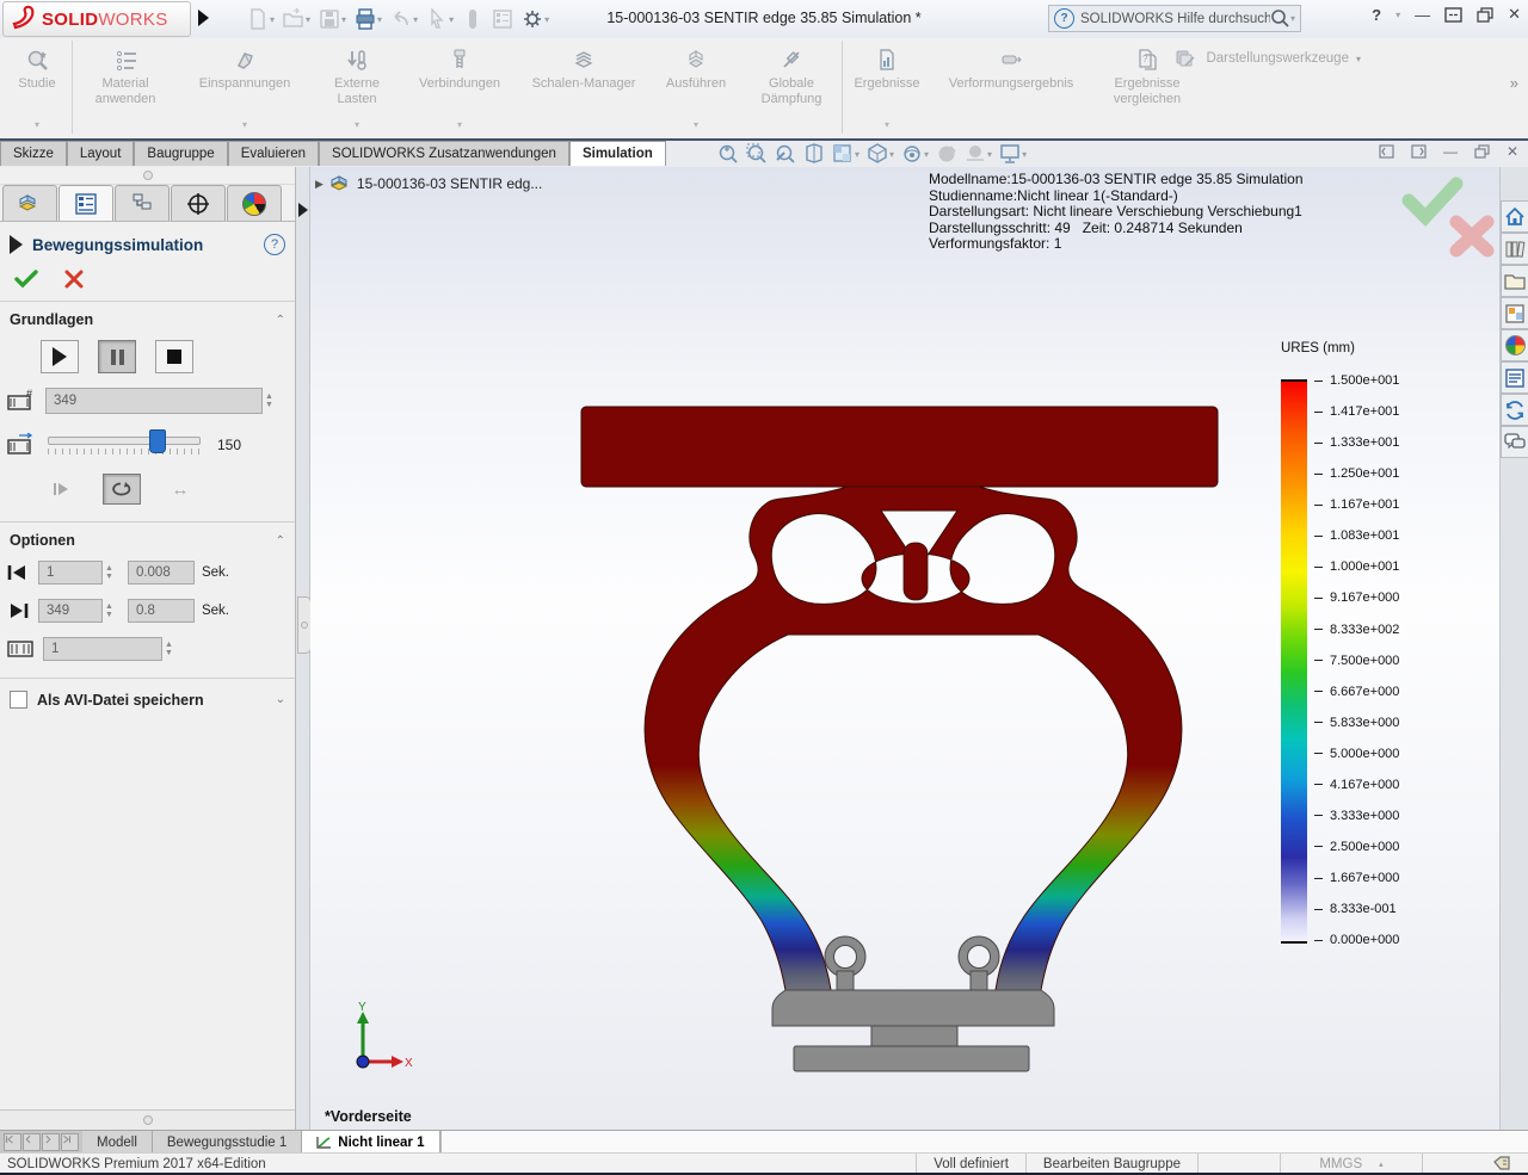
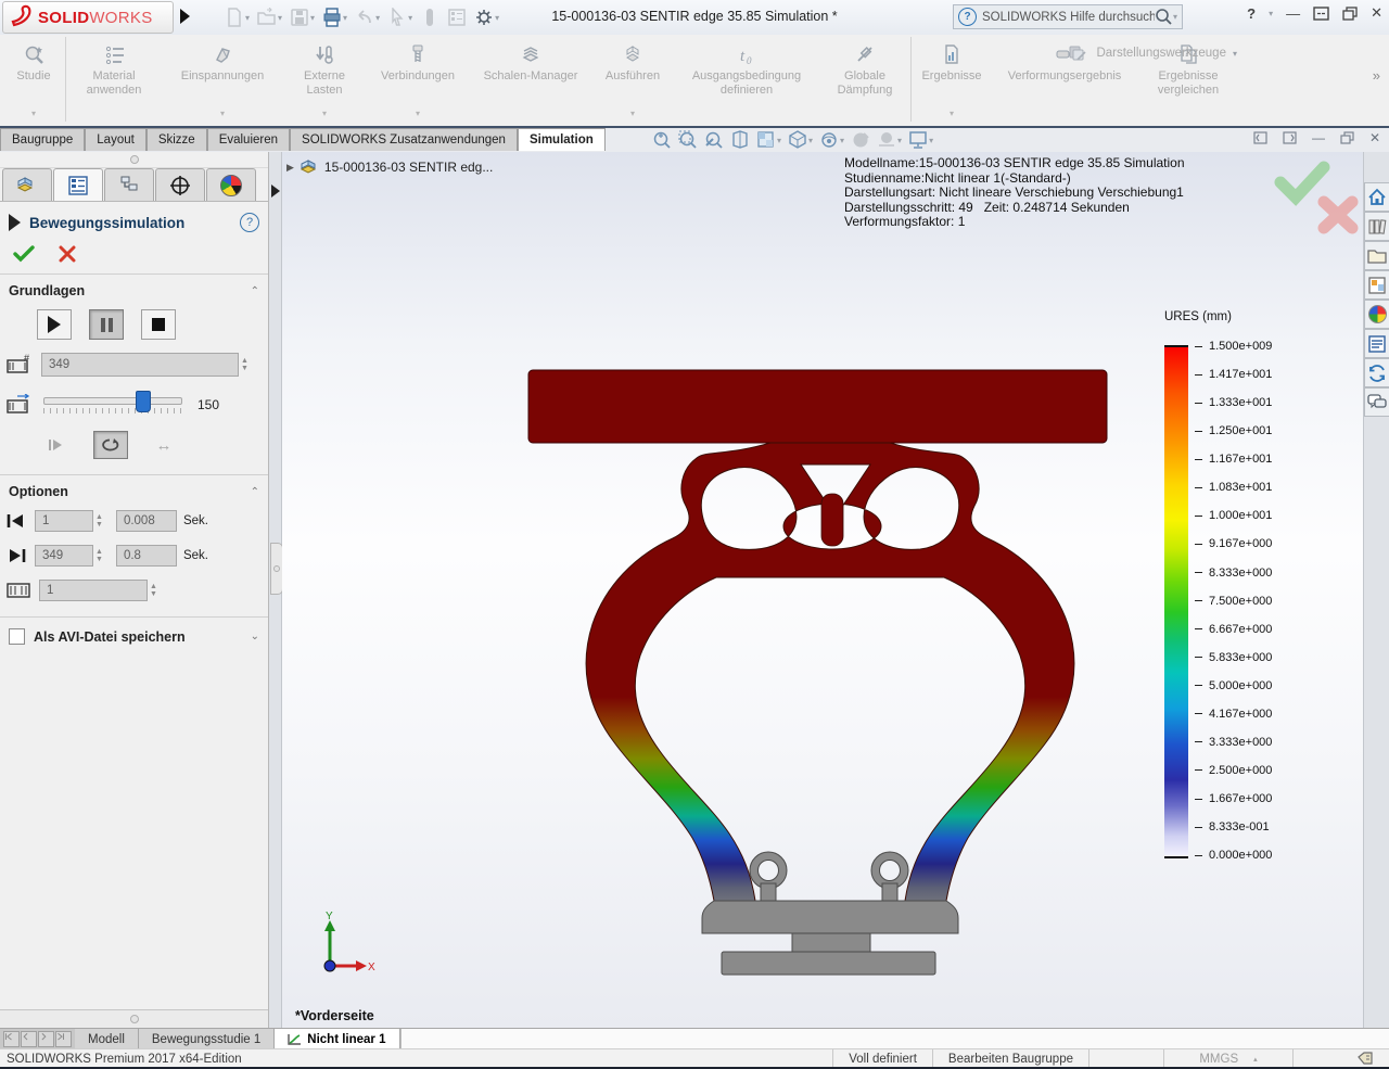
  SOLID
  WORKS
  ▾
  ▾
  ▾
  ▾
  ▾
  ▾
  ▾
  15-000136-03 SENTIR edge 35.85 Simulation *
  ?
  SOLIDWORKS Hilfe durchsuch
  ▾
  ?
  ▾
  —
  ✕
  Studie
  ▾
  Material
  anwenden
  Einspannungen
  ▾
  Externe
  Lasten
  ▾
  Verbindungen
  ▾
  Schalen-Manager
  Ausführen
  ▾
+ t
+ 0
+ Ausgangsbedingung
+ definieren
  Globale
  Dämpfung
  Ergebnisse
  ▾
  Verformungsergebnis
  ?
  Ergebnisse
  vergleichen
  Darstellungswerkzeuge
  ▾
  »
- Skizze
+ Baugruppe
  Layout
- Baugruppe
+ Skizze
  Evaluieren
  SOLIDWORKS Zusatzanwendungen
  Simulation
  ▾
  ▾
  ▾
  ▾
  ▾
  —
  ✕
  Bewegungssimulation
  ?
  Grundlagen
  ⌃
  #
  349
  150
  ↔
  Optionen
  ⌃
  1
  0.008
  Sek.
  349
  0.8
  Sek.
  1
  Als AVI-Datei speichern
  ⌄
  ▶
  15-000136-03 SENTIR edg...
  Modellname:15-000136-03 SENTIR edge 35.85 Simulation
  Studienname:Nicht linear 1(-Standard-)
  Darstellungsart: Nicht lineare Verschiebung Verschiebung1
  Darstellungsschritt: 49 Zeit: 0.248714 Sekunden
  Verformungsfaktor: 1
  URES (mm)
- 1.500e+001
+ 1.500e+009
  1.417e+001
  1.333e+001
  1.250e+001
  1.167e+001
  1.083e+001
  1.000e+001
  9.167e+000
- 8.333e+002
+ 8.333e+000
  7.500e+000
  6.667e+000
  5.833e+000
  5.000e+000
  4.167e+000
  3.333e+000
  2.500e+000
  1.667e+000
  8.333e-001
  0.000e+000
  Y
  X
  *Vorderseite
  Modell
  Bewegungsstudie 1
  Nicht linear 1
  SOLIDWORKS Premium 2017 x64-Edition
  Voll definiert
  Bearbeiten Baugruppe
  MMGS
